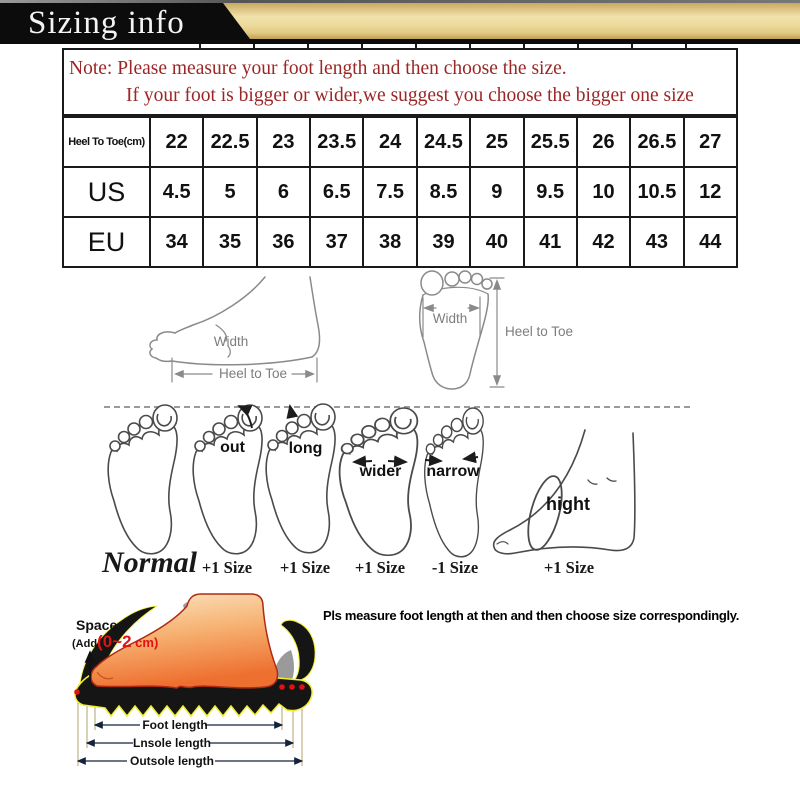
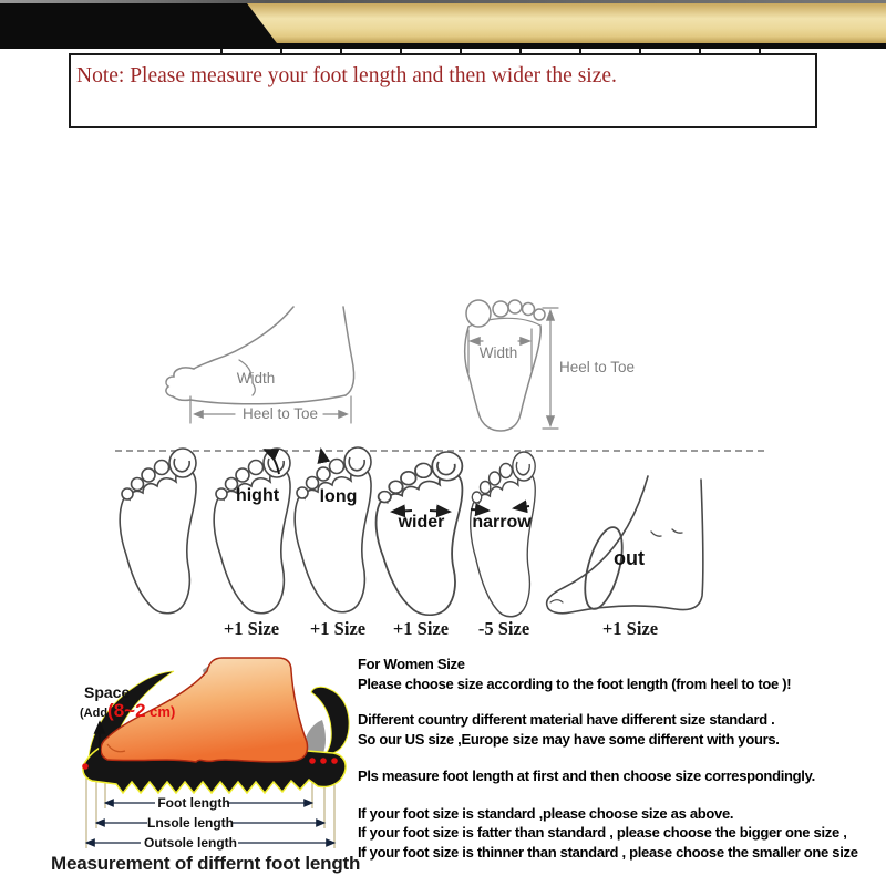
- Sizing info
- Note: Please measure your foot length and then choose the size.
+ Note: Please measure your foot length and then wider the size.
- If your foot is bigger or wider,we suggest you choose the bigger one size
- Heel To Toe(cm)	22	22.5	23	23.5	24	24.5	25	25.5	26	26.5	27
- US	4.5	5	6	6.5	7.5	8.5	9	9.5	10	10.5	12
- EU	34	35	36	37	38	39	40	41	42	43	44
  Width
  Heel to Toe
  Width
  Heel to Toe
- out
+ hight
  long
  wider
  narrow
- hight
+ out
- Normal
  +1 Size
  +1 Size
  +1 Size
- -1 Size
+ -5 Size
  +1 Size
  Space
- (Add(0~2 cm)
+ (Add(8~2 cm)
  Foot length
  Lnsole length
  Outsole length
+ Measurement of differnt foot length
+ For Women Size
+ Please choose size according to the foot length (from heel to toe )!
+ Different country different material have different size standard .
+ So our US size ,Europe size may have some different with yours.
- Pls measure foot length at then and then choose size correspondingly.
+ Pls measure foot length at first and then choose size correspondingly.
+ If your foot size is standard ,please choose size as above.
+ If your foot size is fatter than standard , please choose the bigger one size ,
+ If your foot size is thinner than standard , please choose the smaller one size
